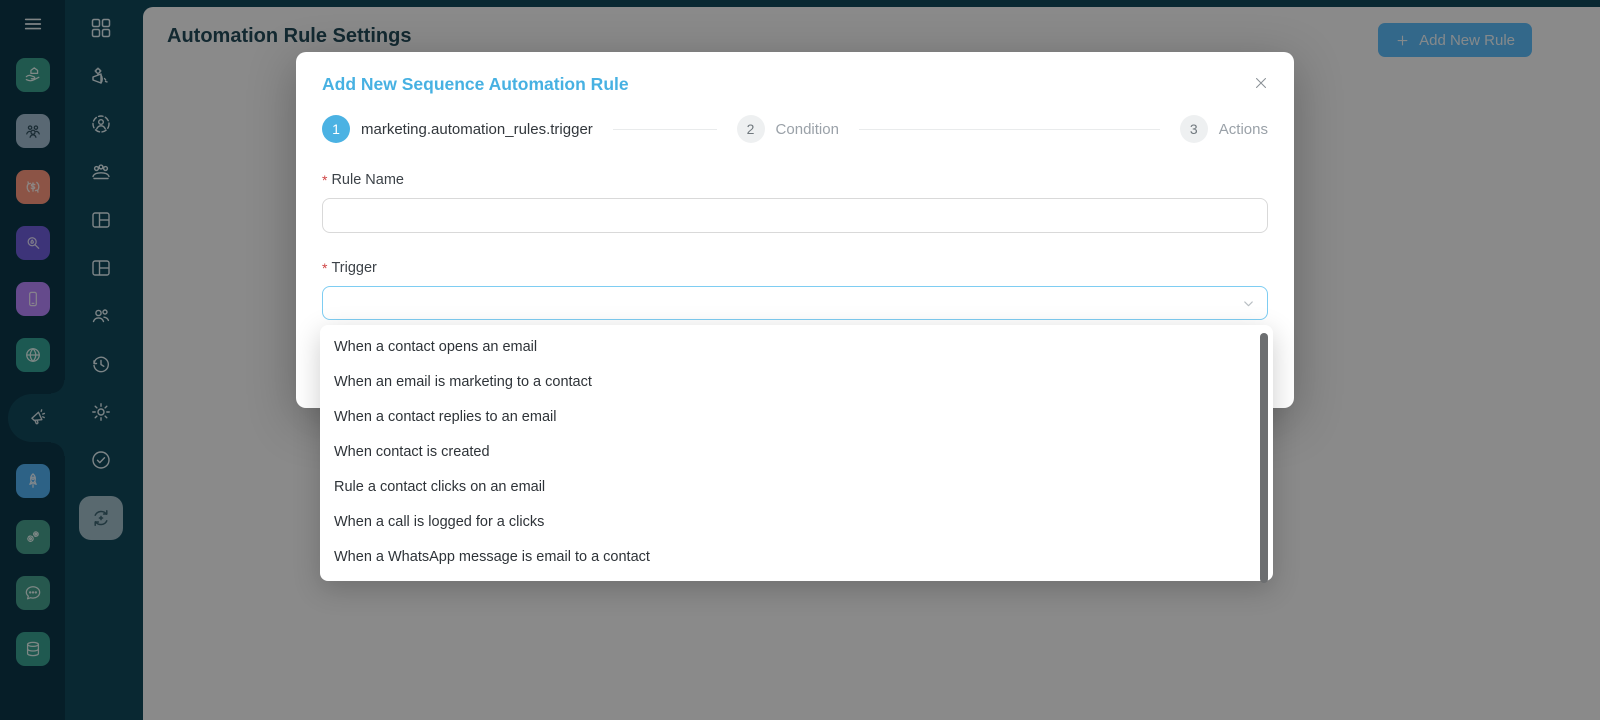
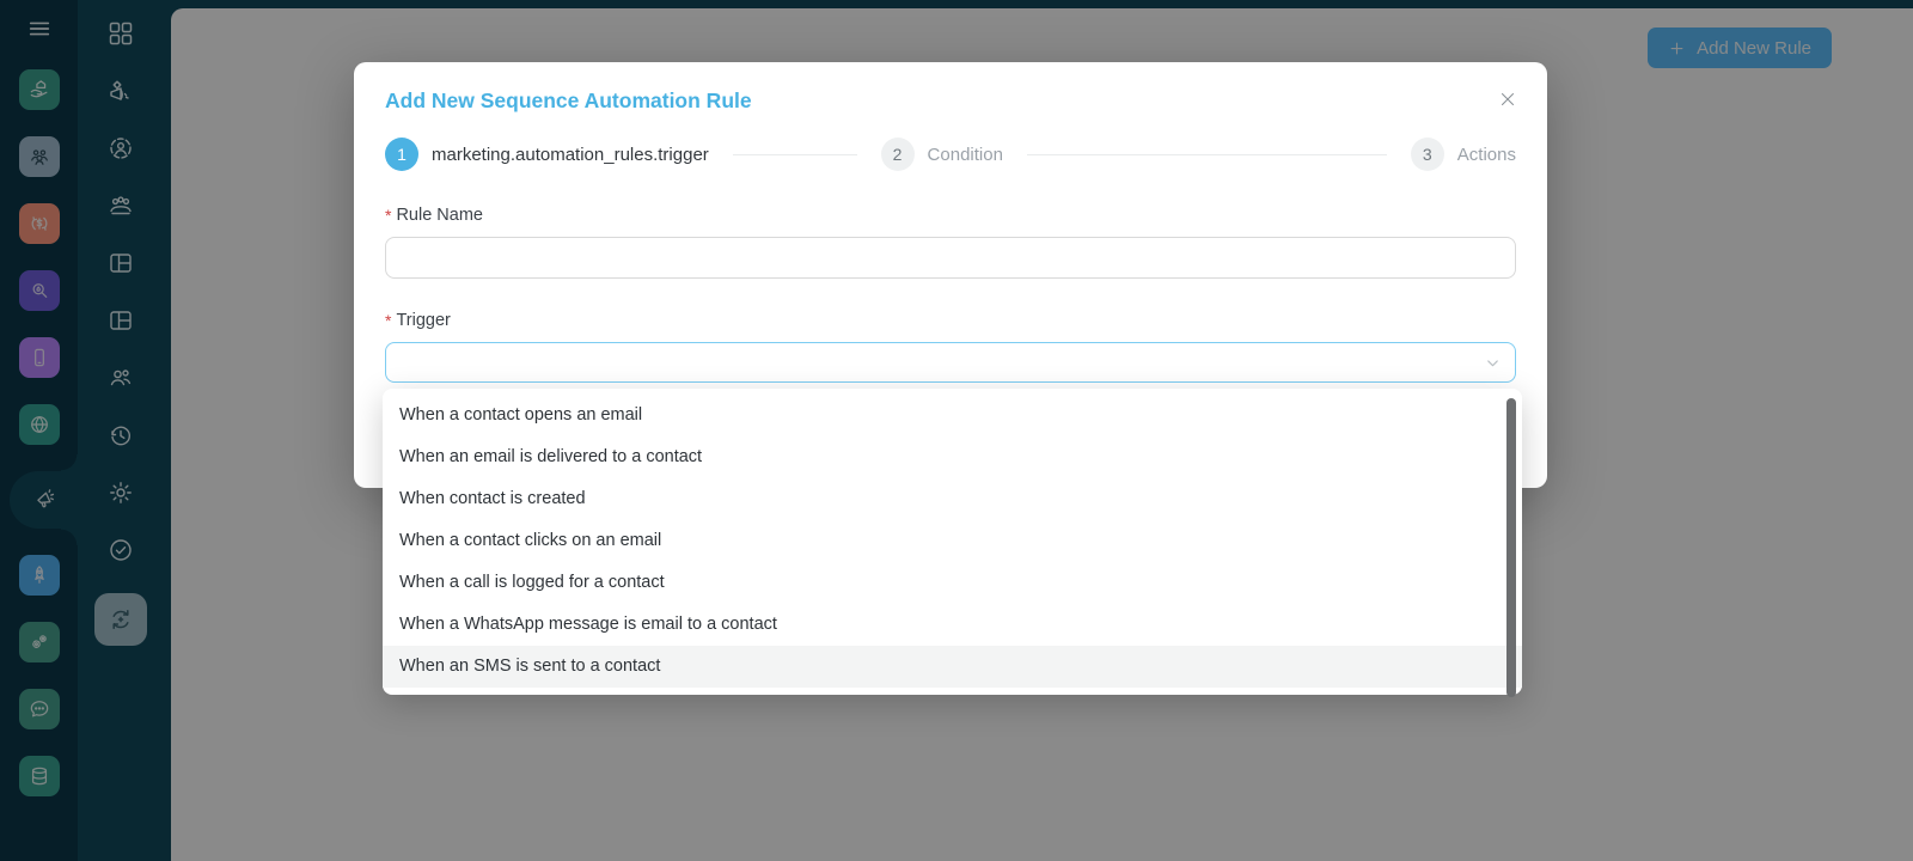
- Automation Rule Settings
  Add New Rule
  Add New Sequence Automation Rule
  1
  marketing.automation_rules.trigger
  2
  Condition
  3
  Actions
  *
  Rule Name
  *
  Trigger
  When a contact opens an email
- When an email is marketing to a contact
+ When an email is delivered to a contact
- When a contact replies to an email
  When contact is created
- Rule a contact clicks on an email
+ When a contact clicks on an email
- When a call is logged for a clicks
+ When a call is logged for a contact
  When a WhatsApp message is email to a contact
+ When an SMS is sent to a contact
